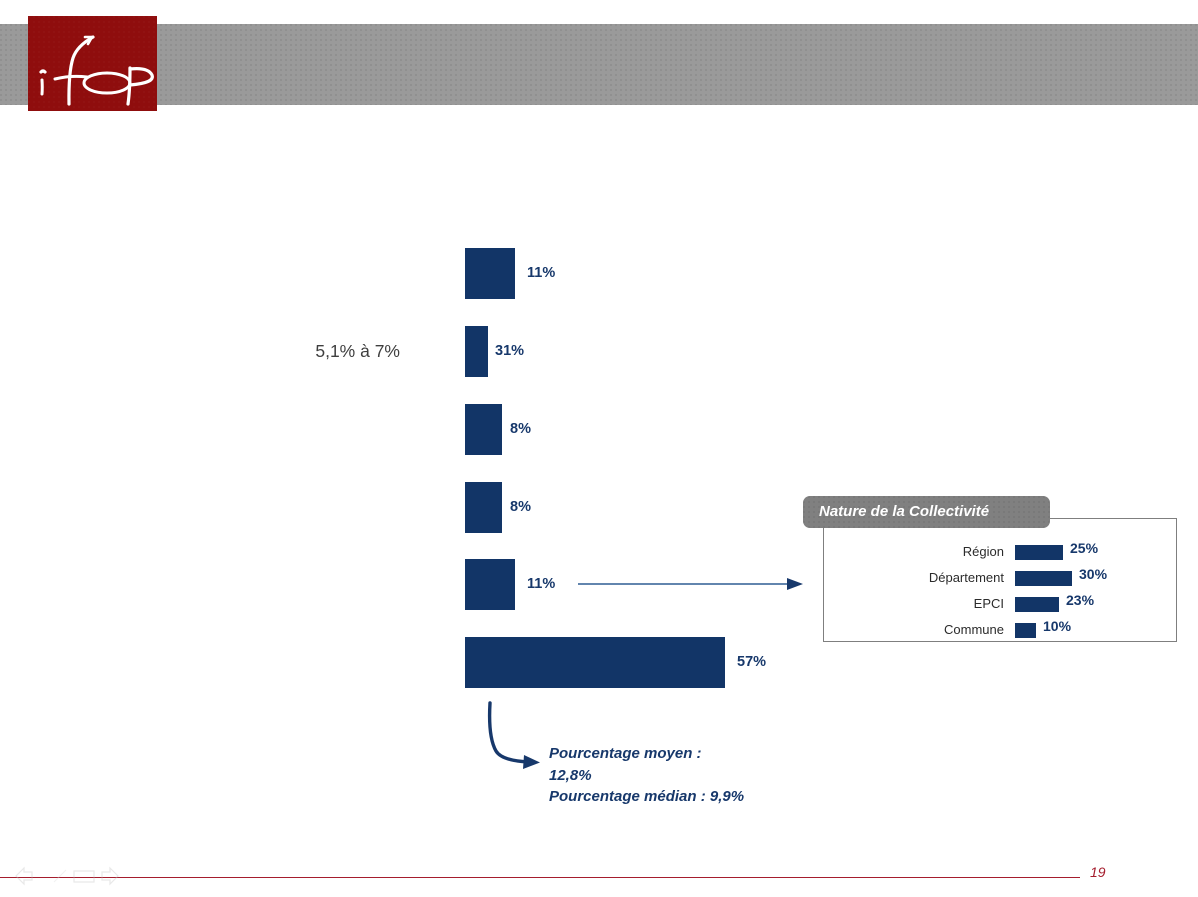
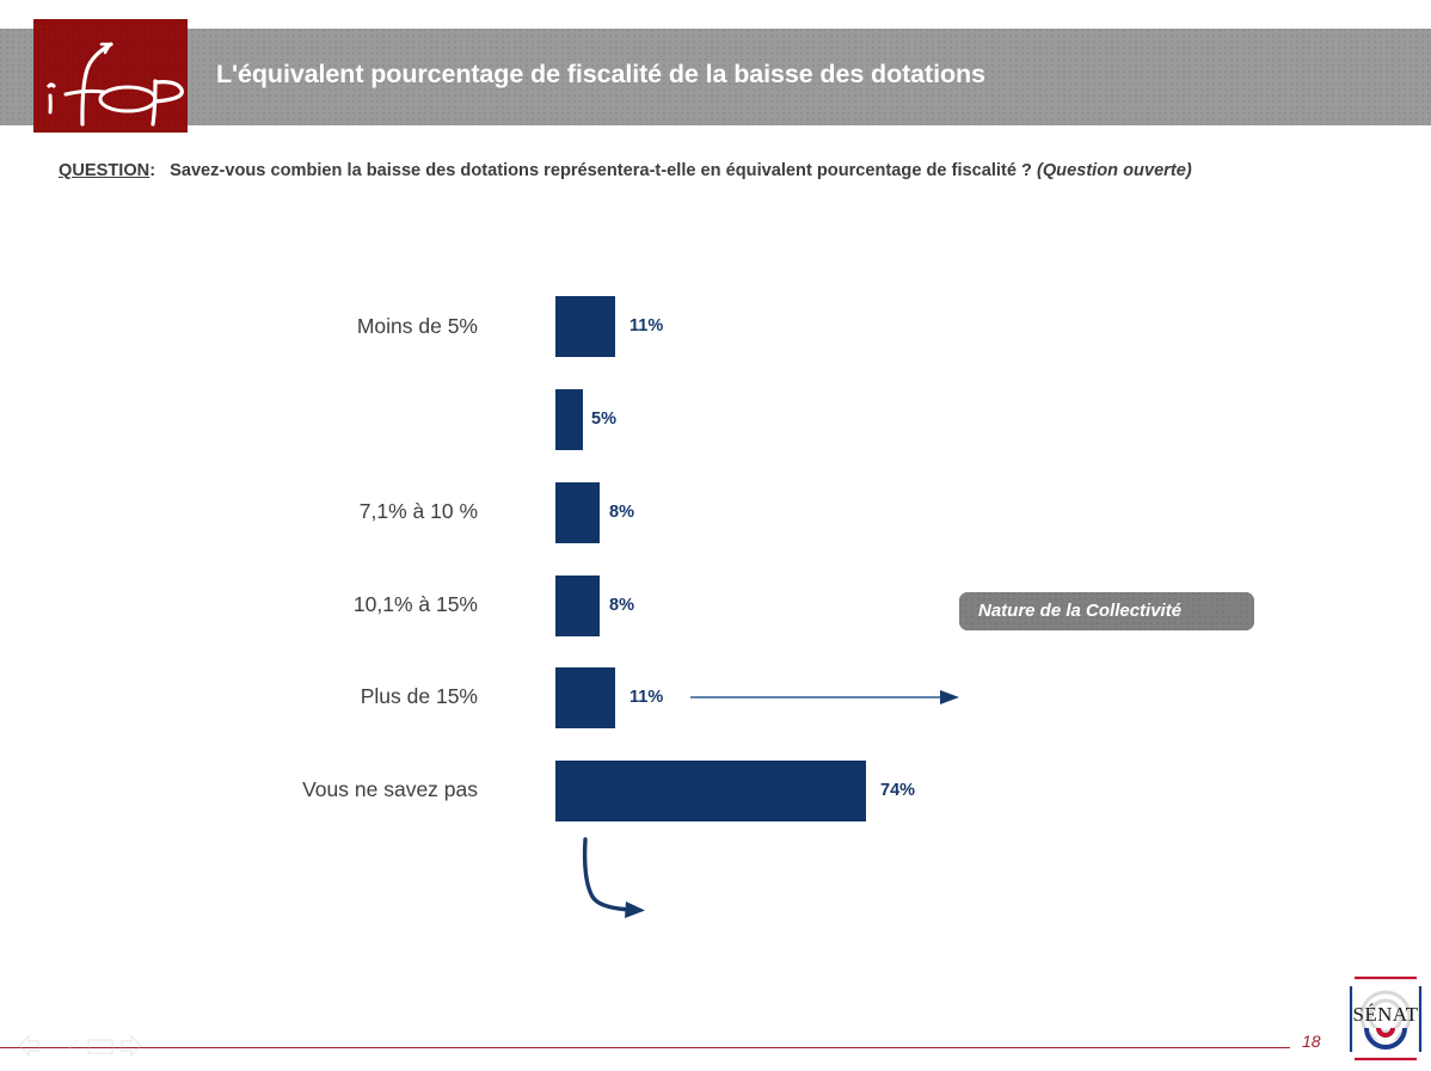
+ L'équivalent pourcentage de fiscalité de la baisse des dotations
+ QUESTION: Savez-vous combien la baisse des dotations représentera-t-elle en équivalent pourcentage de fiscalité ? (Question ouverte)
+ Moins de 5%
  11%
- 5,1% à 7%
- 31%
+ 5%
+ 7,1% à 10 %
  8%
+ 10,1% à 15%
  8%
+ Plus de 15%
  11%
+ Vous ne savez pas
- 57%
+ 74%
- Région
- 25%
- Département
- 30%
- EPCI
- 23%
- Commune
- 10%
  Nature de la Collectivité
- Pourcentage moyen :
- 12,8%
- Pourcentage médian : 9,9%
- 19
+ 18
+ SÉNAT
